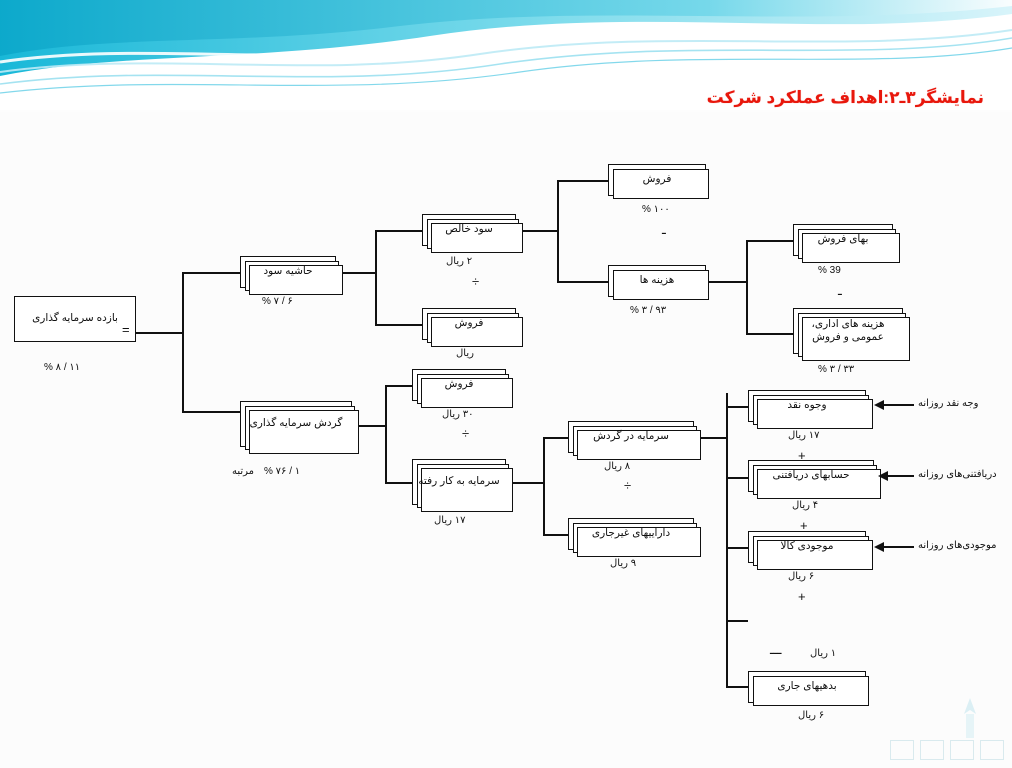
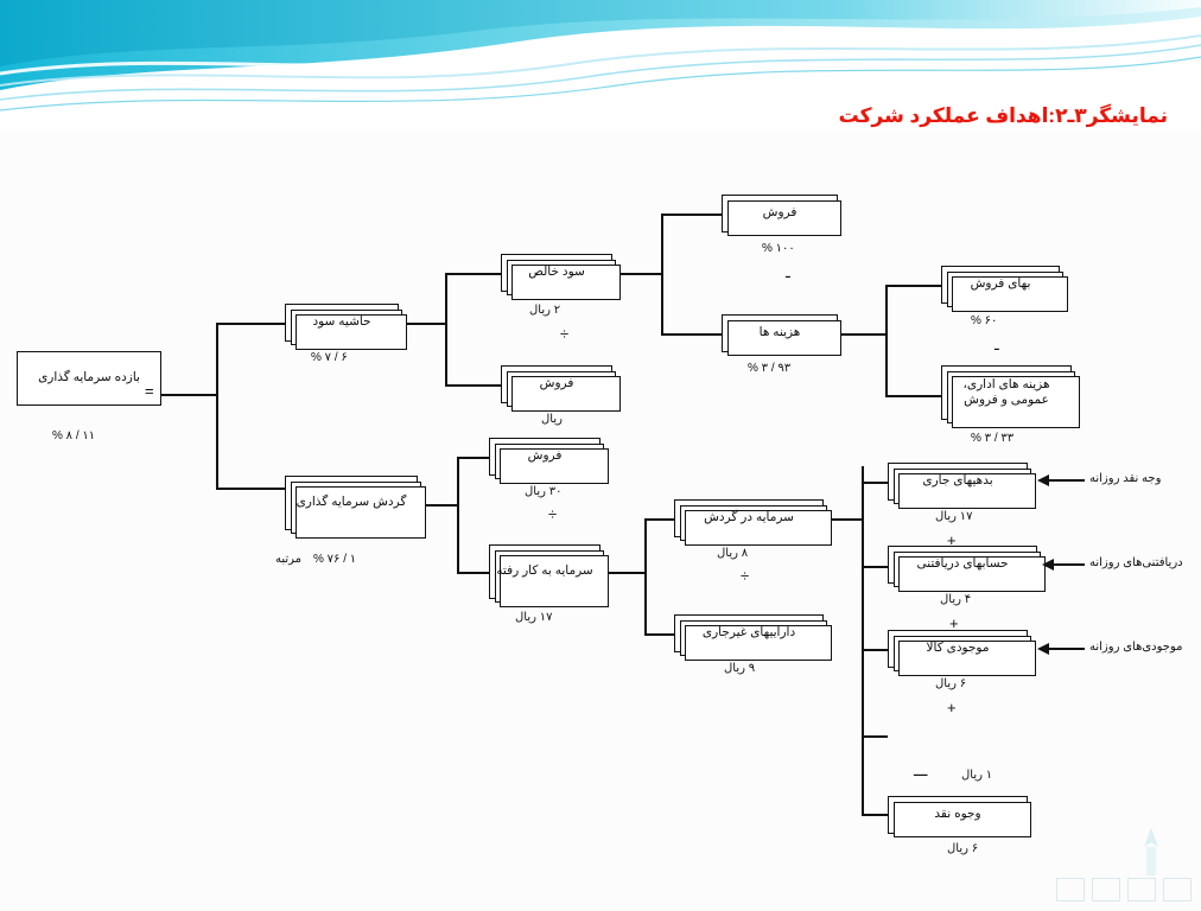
  نمایشگر۳ـ۲:اهداف عملکرد شرکت
  بازده سرمایه گذاری
  ۱۱ / ۸ %
  =
  حاشیه سود
  ۶ / ۷ %
  سود خالص
  ۲ ریال
  ÷
  فروش
  ریال
  فروش
  ۱۰۰ %
  ـ
  هزینه ها
  ۹۳ / ۳ %
  بهای فروش
- 39 %
+ ۶۰ %
  ـ
  هزینه های اداری، عمومی و فروش
  ۳۳ / ۳ %
  گردش سرمایه گذاری
  ۱ / ۷۶ %
  مرتبه
  فروش
  ۳۰ ریال
  ÷
  سرمایه به کار رفته
  ۱۷ ریال
  سرمایه در گردش
  ۸ ریال
  ÷
  داراییهای غیرجاری
  ۹ ریال
- وجوه نقد
+ بدهیهای جاری
  ۱۷ ریال
  +
  حسابهای دریافتنی
  ۴ ریال
  +
  موجودی کالا
  ۶ ریال
  +
  ۱ ریال
  ـــ
- بدهیهای جاری
+ وجوه نقد
  ۶ ریال
  وجه نقد روزانه
  دریافتنی‌های روزانه
  موجودی‌های روزانه
